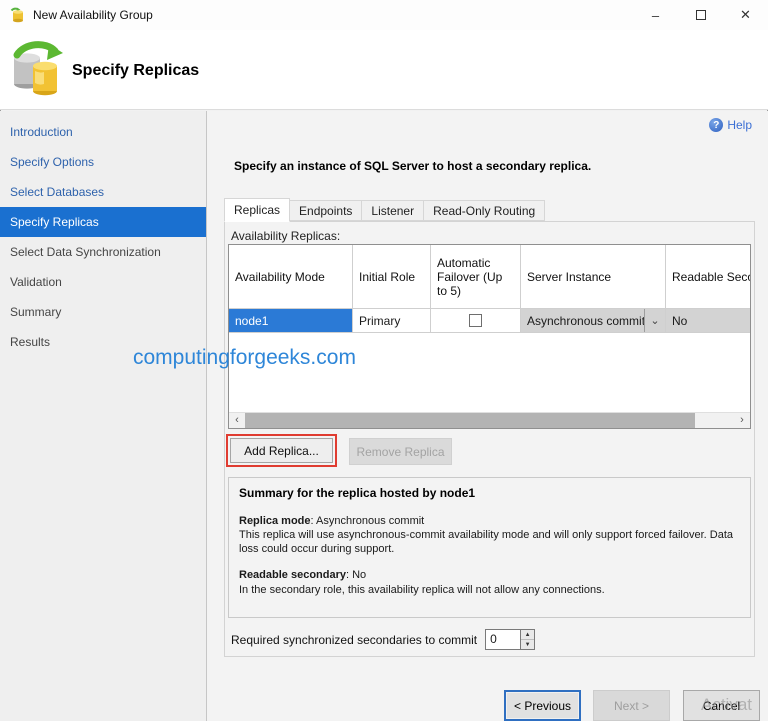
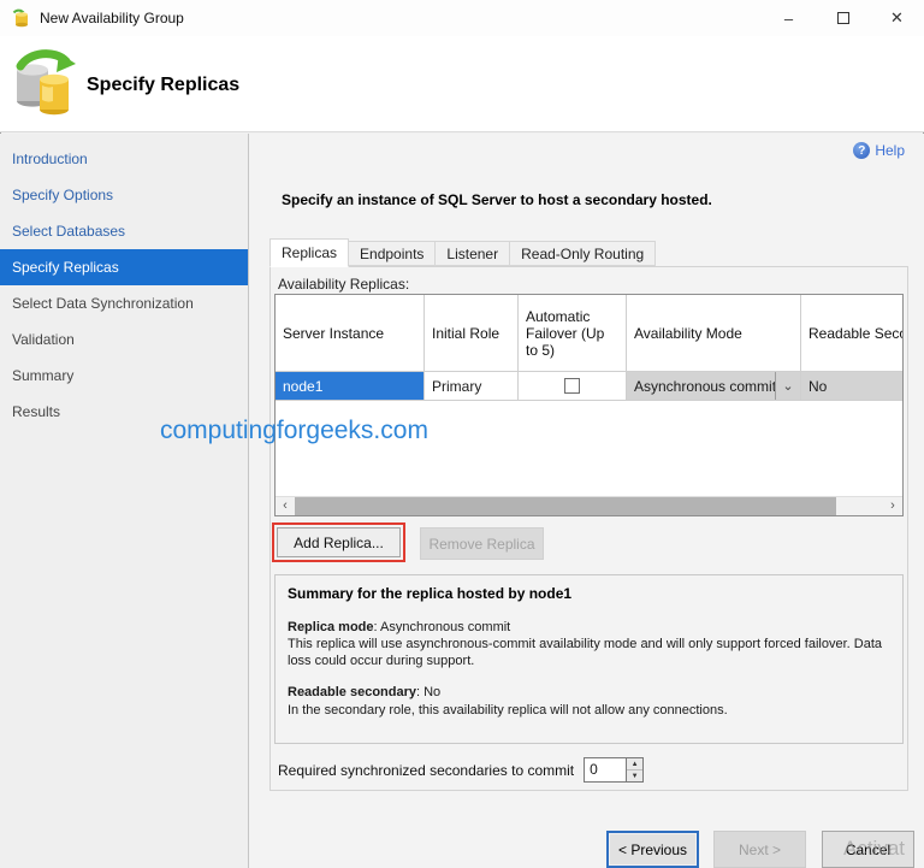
  New Availability Group
  –
  ✕
  Specify Replicas
  Introduction
  Specify Options
  Select Databases
  Specify Replicas
  Select Data Synchronization
  Validation
  Summary
  Results
  ?
  Help
- Specify an instance of SQL Server to host a secondary replica.
+ Specify an instance of SQL Server to host a secondary hosted.
  Replicas
  Endpoints
  Listener
  Read-Only Routing
  Availability Replicas:
- Availability Mode
+ Server Instance
  Initial Role
  Automatic Failover (Up to 5)
- Server Instance
+ Availability Mode
  node1
  Primary
  Asynchronous commit
  ⌄
  No
  ‹
  ›
  Add Replica...
  Remove Replica
  Summary for the replica hosted by node1
  Replica mode: Asynchronous commit
  This replica will use asynchronous-commit availability mode and will only support forced failover. Data loss could occur during support.
  Readable secondary: No
  In the secondary role, this availability replica will not allow any connections.
  Required synchronized secondaries to commit
  0
  < Previous
  Next >
  Cancel
  computingforgeeks.com
  Activat
